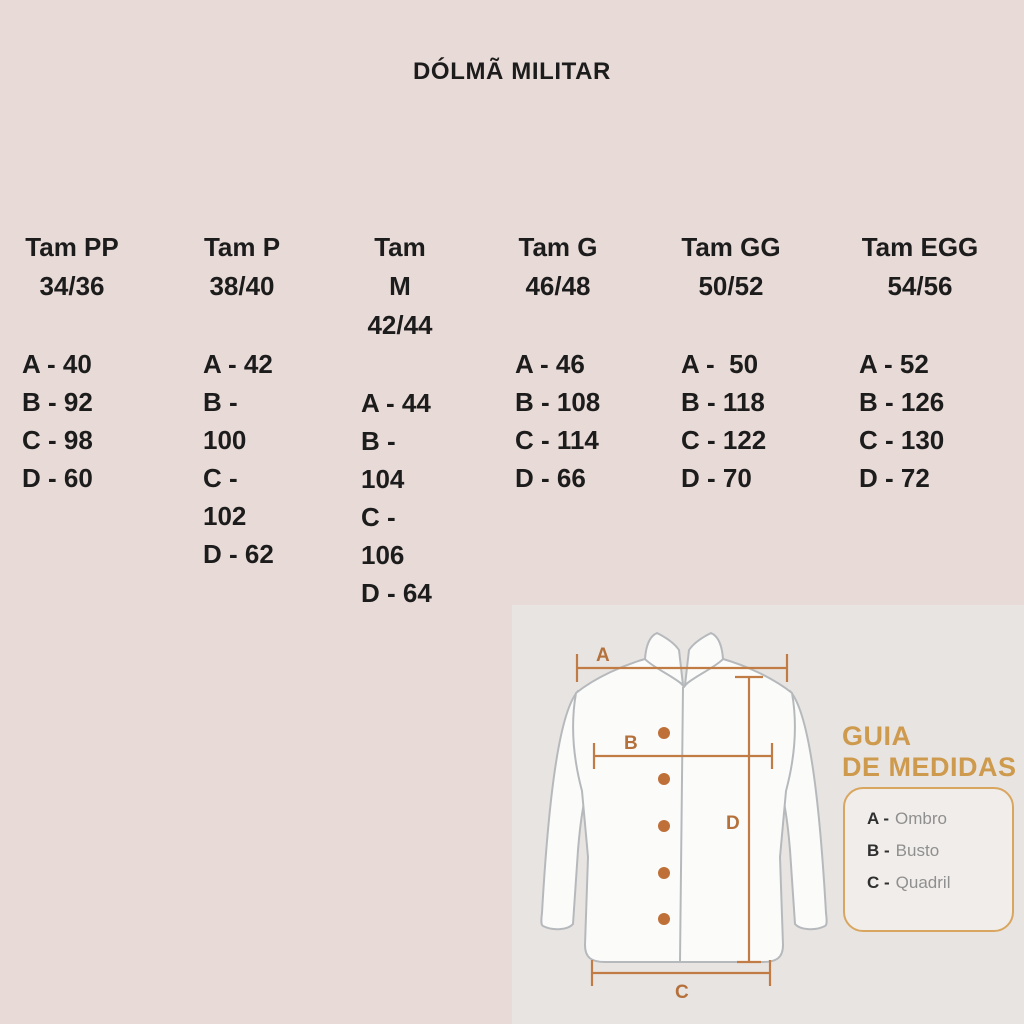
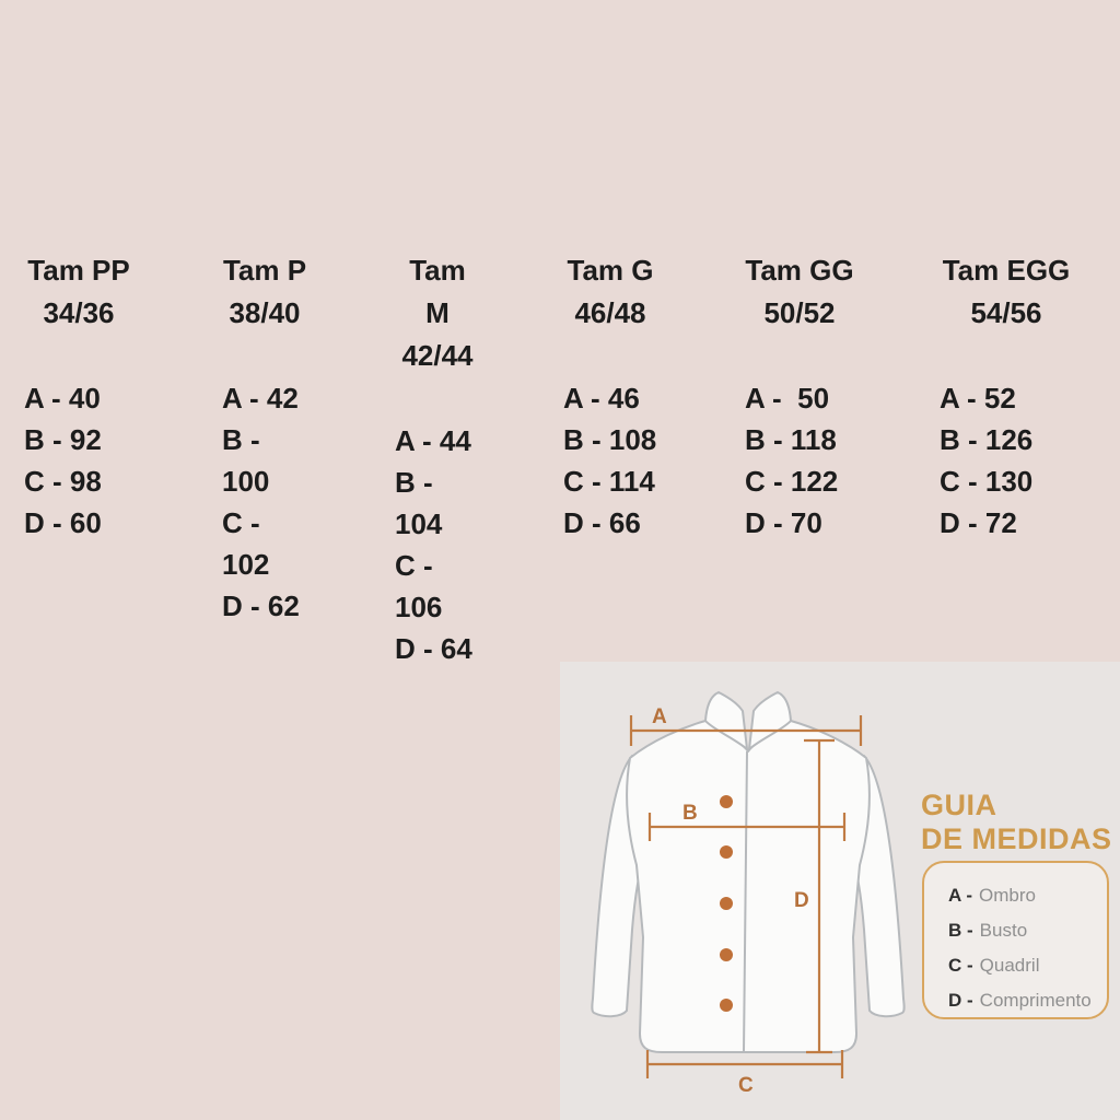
- DÓLMÃ MILITAR
  Tam PP
  34/36
  A - 40
  B - 92
  C - 98
  D - 60
  Tam P
  38/40
  A - 42
  B - 100
  C - 102
  D - 62
  Tam M
  42/44
  A - 44
  B - 104
  C - 106
  D - 64
  Tam G
  46/48
  A - 46
  B - 108
  C - 114
  D - 66
  Tam GG
  50/52
  A - 50
  B - 118
  C - 122
  D - 70
  Tam EGG
  54/56
  A - 52
  B - 126
  C - 130
  D - 72
  A
  B
  D
  C
  GUIA
  DE MEDIDAS
  A -
  Ombro
  B -
  Busto
  C -
  Quadril
+ D -
+ Comprimento
